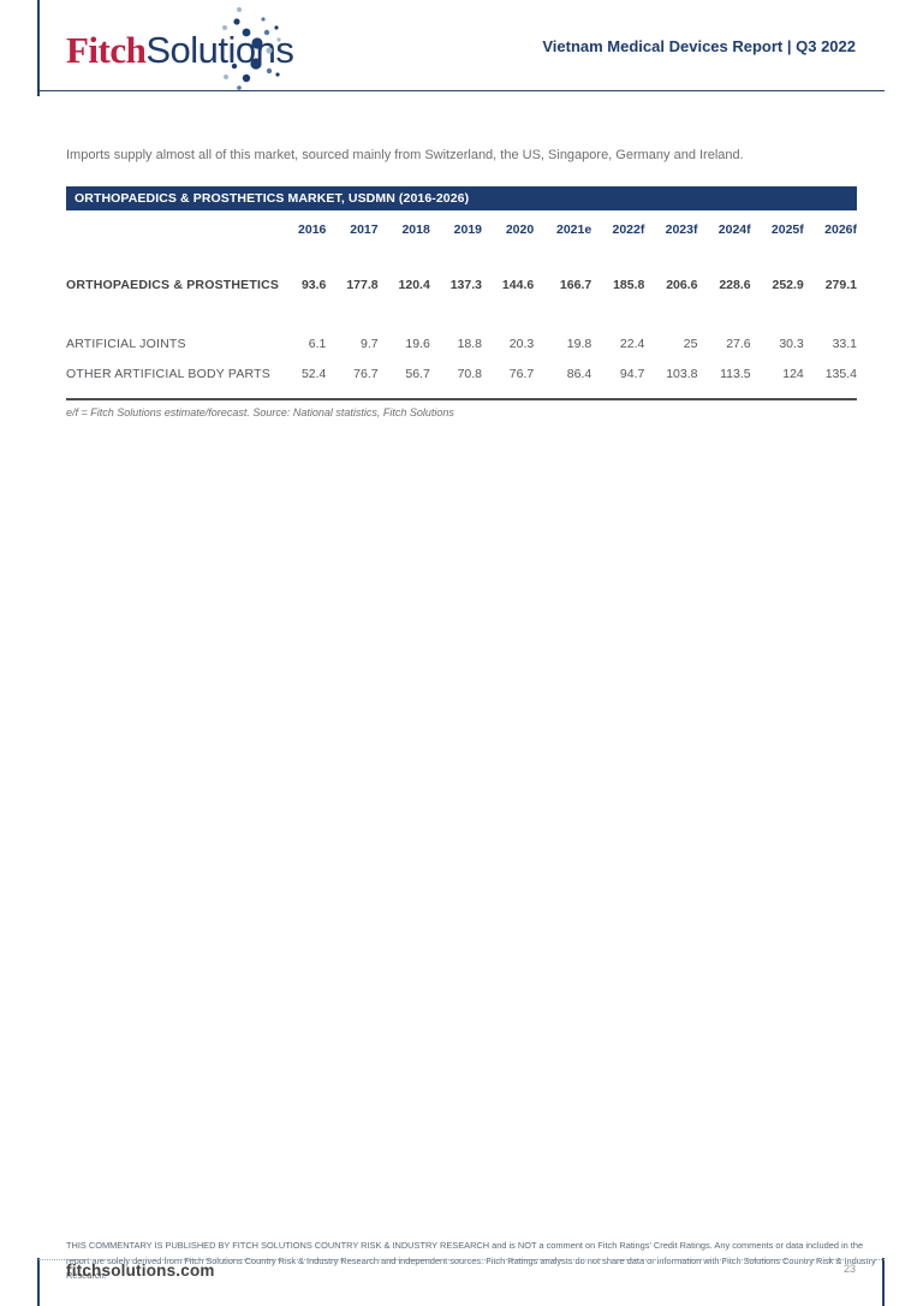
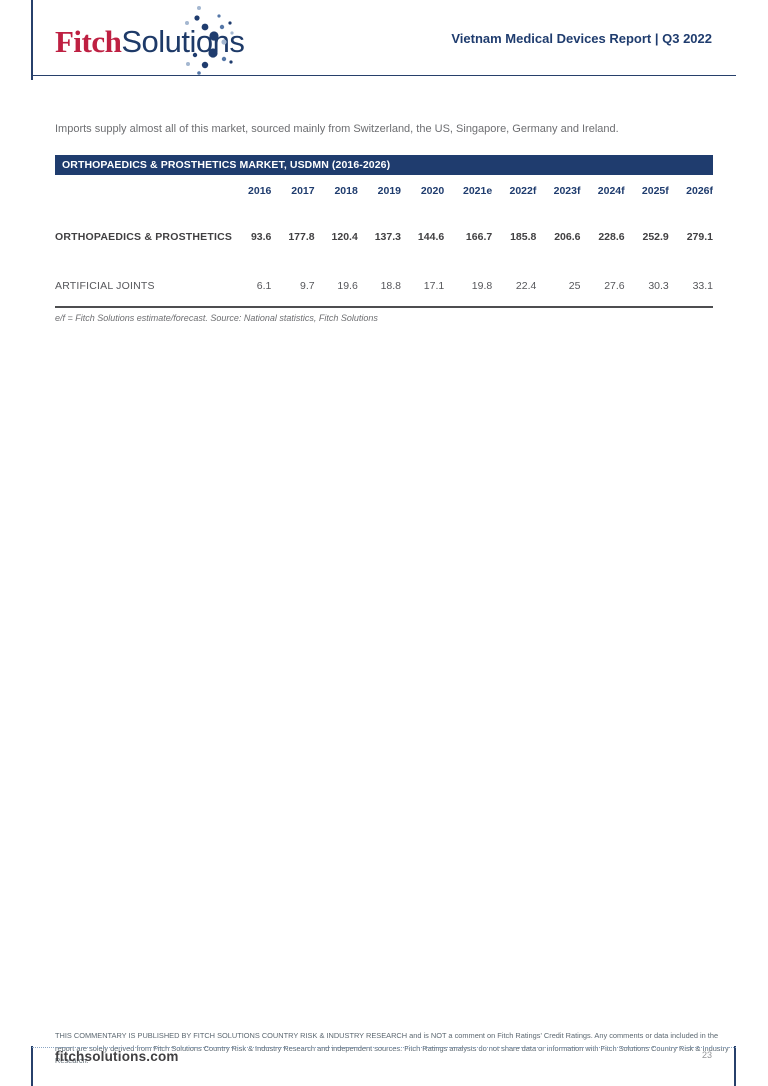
  Fitch
  Solutions
  Vietnam Medical Devices Report | Q3 2022
  Imports supply almost all of this market, sourced mainly from Switzerland, the US, Singapore, Germany and Ireland.
  ORTHOPAEDICS & PROSTHETICS MARKET, USDMN (2016-2026)
  	2016	2017	2018	2019	2020	2021e	2022f	2023f	2024f	2025f	2026f
  ORTHOPAEDICS & PROSTHETICS	93.6	177.8	120.4	137.3	144.6	166.7	185.8	206.6	228.6	252.9	279.1
- ARTIFICIAL JOINTS	6.1	9.7	19.6	18.8	20.3	19.8	22.4	25	27.6	30.3	33.1
+ ARTIFICIAL JOINTS	6.1	9.7	19.6	18.8	17.1	19.8	22.4	25	27.6	30.3	33.1
- OTHER ARTIFICIAL BODY PARTS	52.4	76.7	56.7	70.8	76.7	86.4	94.7	103.8	113.5	124	135.4
  e/f = Fitch Solutions estimate/forecast. Source: National statistics, Fitch Solutions
  THIS COMMENTARY IS PUBLISHED BY FITCH SOLUTIONS COUNTRY RISK & INDUSTRY RESEARCH and is NOT a comment on Fitch Ratings' Credit Ratings. Any comments or data included in the report are solely derived from Fitch Solutions Country Risk & Industry Research and independent sources. Fitch Ratings analysts do not share data or information with Fitch Solutions Country Risk & Industry Research.
  fitchsolutions.com
  23
